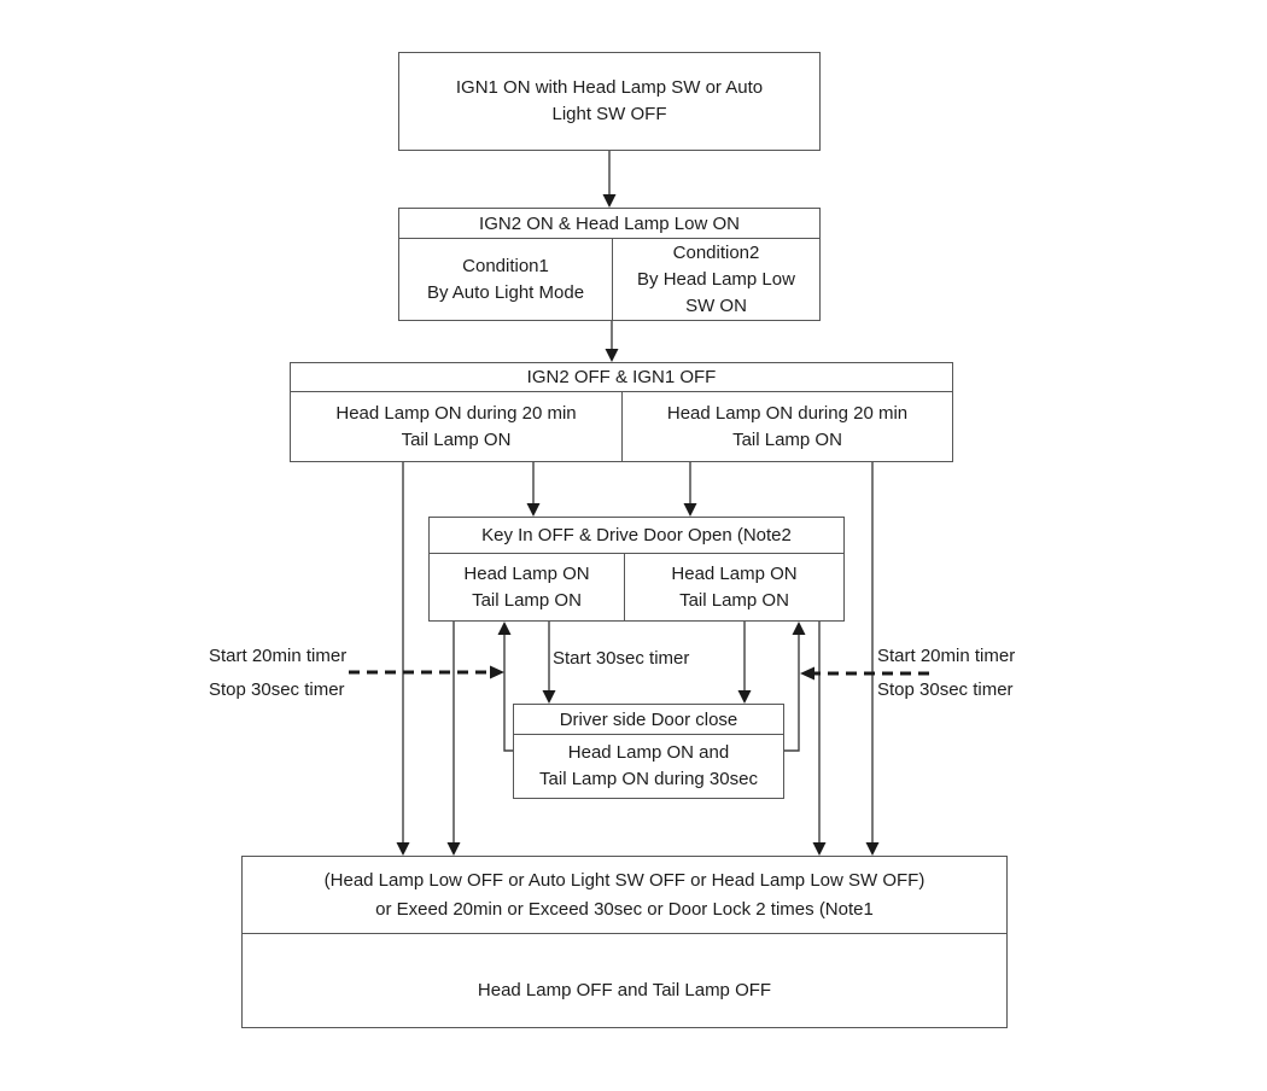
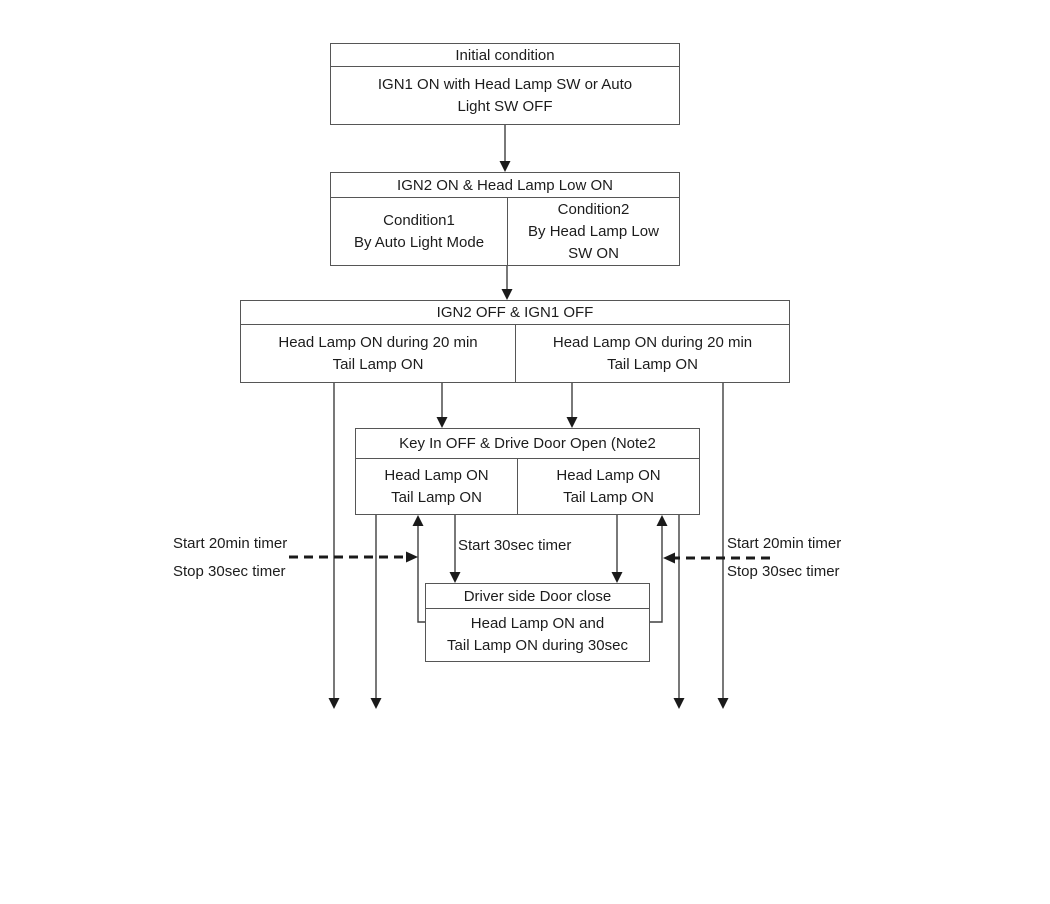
+ Initial condition
  IGN1 ON with Head Lamp SW or Auto
  Light SW OFF
  IGN2 ON & Head Lamp Low ON
  Condition1
  By Auto Light Mode
  Condition2
  By Head Lamp Low
  SW ON
  IGN2 OFF & IGN1 OFF
  Head Lamp ON during 20 min
  Tail Lamp ON
  Head Lamp ON during 20 min
  Tail Lamp ON
  Key In OFF & Drive Door Open (Note2
  Head Lamp ON
  Tail Lamp ON
  Head Lamp ON
  Tail Lamp ON
  Driver side Door close
  Head Lamp ON and
  Tail Lamp ON during 30sec
- (Head Lamp Low OFF or Auto Light SW OFF or Head Lamp Low SW OFF)
- or Exeed 20min or Exceed 30sec or Door Lock 2 times (Note1
- Head Lamp OFF and Tail Lamp OFF
  Start 20min timer
  Stop 30sec timer
  Start 20min timer
  Stop 30sec timer
  Start 30sec timer
